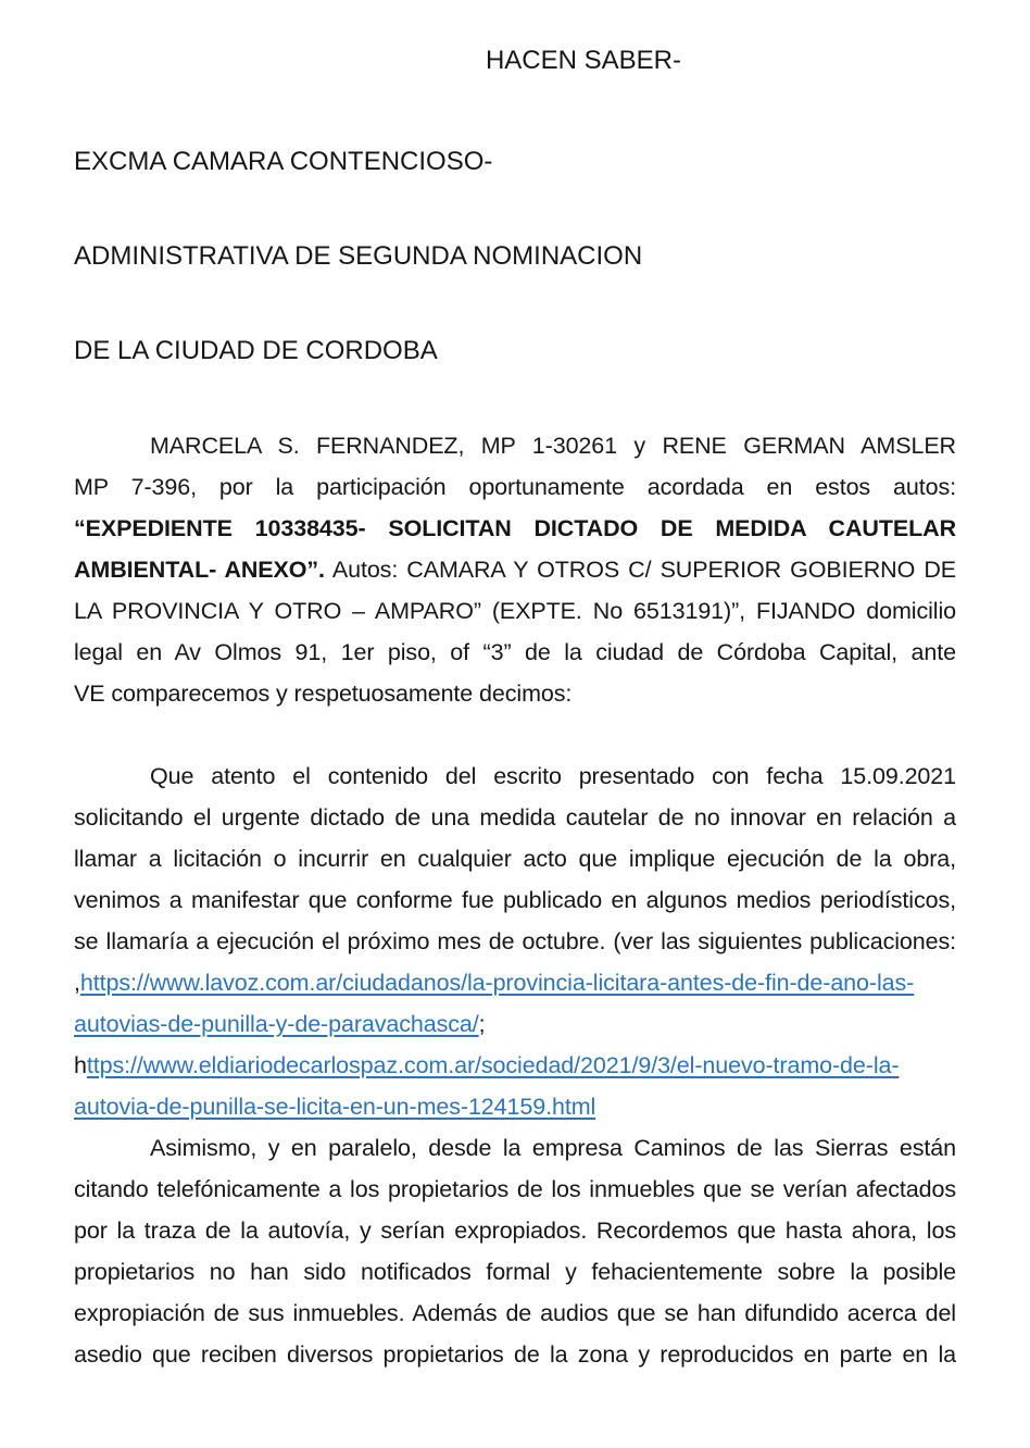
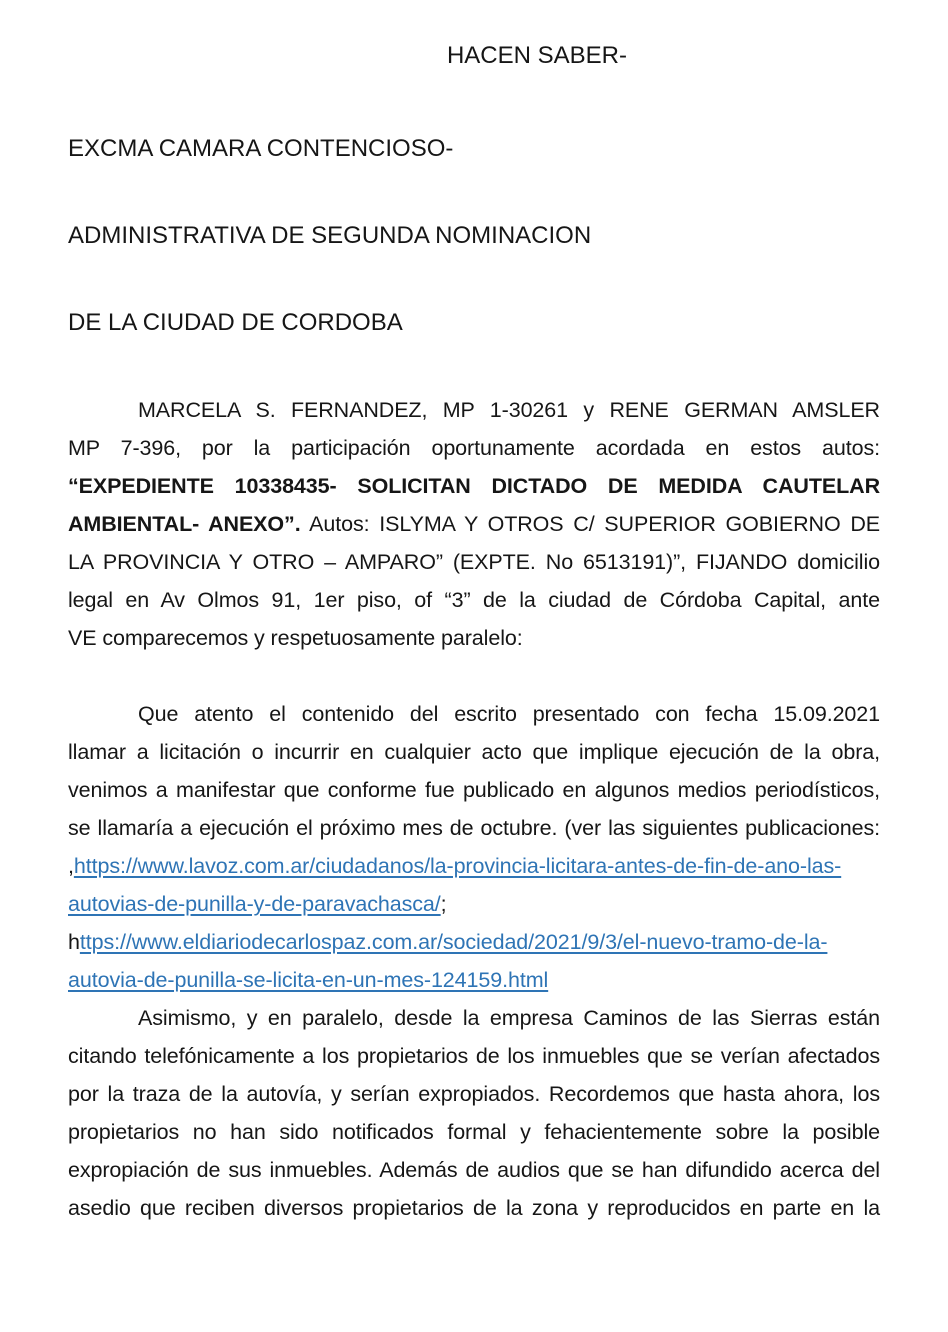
  HACEN SABER-
  EXCMA CAMARA CONTENCIOSO-
  ADMINISTRATIVA DE SEGUNDA NOMINACION
  DE LA CIUDAD DE CORDOBA
  MARCELA S. FERNANDEZ, MP 1-30261 y RENE GERMAN AMSLER
  MP 7-396, por la participación oportunamente acordada en estos autos:
  “EXPEDIENTE 10338435- SOLICITAN DICTADO DE MEDIDA CAUTELAR
- AMBIENTAL- ANEXO”. Autos: CAMARA Y OTROS C/ SUPERIOR GOBIERNO DE
+ AMBIENTAL- ANEXO”. Autos: ISLYMA Y OTROS C/ SUPERIOR GOBIERNO DE
  LA PROVINCIA Y OTRO – AMPARO” (EXPTE. No 6513191)”, FIJANDO domicilio
  legal en Av Olmos 91, 1er piso, of “3” de la ciudad de Córdoba Capital, ante
- VE comparecemos y respetuosamente decimos:
+ VE comparecemos y respetuosamente paralelo:
  Que atento el contenido del escrito presentado con fecha 15.09.2021
- solicitando el urgente dictado de una medida cautelar de no innovar en relación a
  llamar a licitación o incurrir en cualquier acto que implique ejecución de la obra,
  venimos a manifestar que conforme fue publicado en algunos medios periodísticos,
  se llamaría a ejecución el próximo mes de octubre. (ver las siguientes publicaciones:
  ,https://www.lavoz.com.ar/ciudadanos/la-provincia-licitara-antes-de-fin-de-ano-las-
  autovias-de-punilla-y-de-paravachasca/;
  https://www.eldiariodecarlospaz.com.ar/sociedad/2021/9/3/el-nuevo-tramo-de-la-
  autovia-de-punilla-se-licita-en-un-mes-124159.html
  Asimismo, y en paralelo, desde la empresa Caminos de las Sierras están
  citando telefónicamente a los propietarios de los inmuebles que se verían afectados
  por la traza de la autovía, y serían expropiados. Recordemos que hasta ahora, los
  propietarios no han sido notificados formal y fehacientemente sobre la posible
  expropiación de sus inmuebles. Además de audios que se han difundido acerca del
  asedio que reciben diversos propietarios de la zona y reproducidos en parte en la
